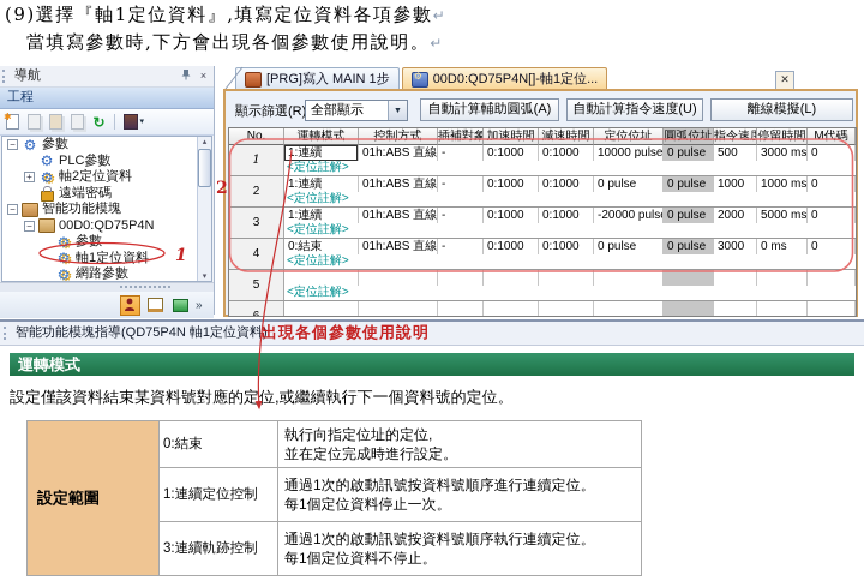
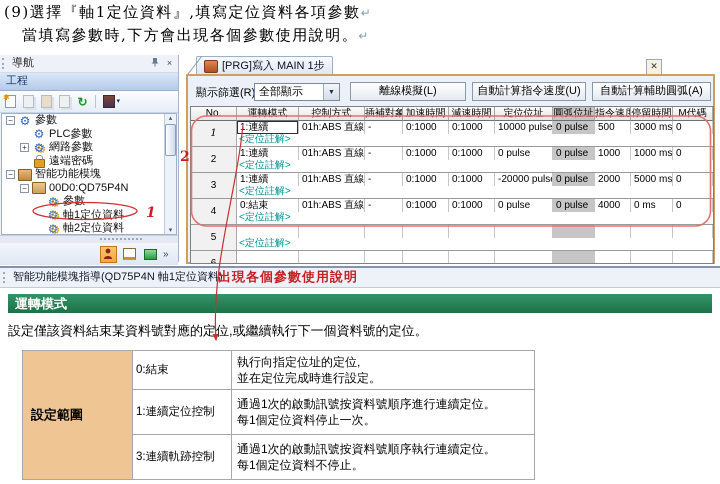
  (9)選擇『軸1定位資料』,填寫定位資料各項參數↵
  當填寫參數時,下方會出現各個參數使用說明。↵
  導航
  ×
  工程
  ↻
  −
  參數
  PLC參數
  +
- 軸2定位資料
+ 網路參數
  遠端密碼
  −
  智能功能模塊
  −
  00D0:QD75P4N
  參數
  軸1定位資料
- 網路參數
+ 軸2定位資料
  »
  [PRG]寫入 MAIN 1步
- 00D0:QD75P4N[]-軸1定位...
  ✕
  顯示篩選(R
  全部顯示
- 自動計算輔助圓弧(A)
+ 離線模擬(L)
  自動計算指令速度(U)
- 離線模擬(L)
+ 自動計算輔助圓弧(A)
  No.
  運轉模式
  控制方式
  插補對象
  加速時間
  減速時間
  定位位址
  圓弧位址
  指令速度
  停留時間
  M代碼
  1
  :連續
  01h:ABS 直線
  -
  0:1000
  0:1000
  10000 pulse
  0 pulse
  500
  3000 ms
  0
  <定位註解>
  2
  1:連續
  01h:ABS 直線
  -
  0:1000
  0:1000
  0 pulse
  0 pulse
  1000
  1000 ms
  0
  <定位註解>
  3
  1:連續
  01h:ABS 直線
  -
  0:1000
  0:1000
  -20000 puls
  0 pulse
  2000
  5000 ms
  0
  <定位註解>
  4
  0:結束
  01h:ABS 直線
  -
  0:1000
  0:1000
  0 pulse
  0 pulse
- 3000
+ 4000
  0 ms
  0
  <定位註解>
  5
  <定位註解>
  智能功能模塊指導(QD75P4N 軸1定位資料)
  出現各個參數使用說明
  運轉模式
  設定僅該資料結束某資料號對應的定位,或繼續執行下一個資料號的定位。
  設定範圍	0:結束	執行向指定位址的定位,並在定位完成時進行設定。
  1:連續定位控制	通過1次的啟動訊號按資料號順序進行連續定位。每1個定位資料停止一次。
  3:連續軌跡控制	通過1次的啟動訊號按資料號順序執行連續定位。每1個定位資料不停止。
  1
  2
